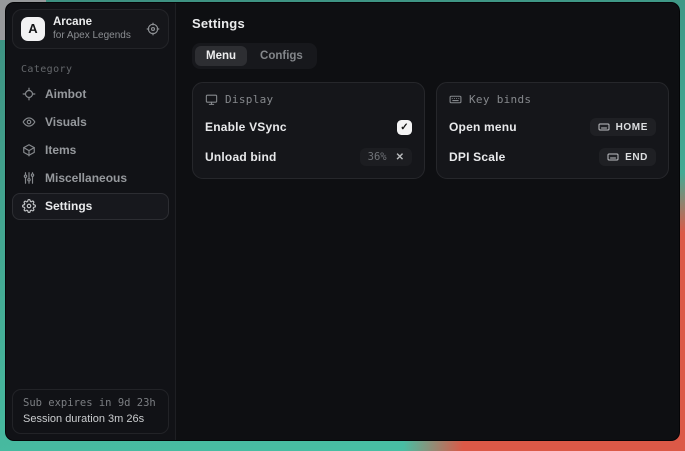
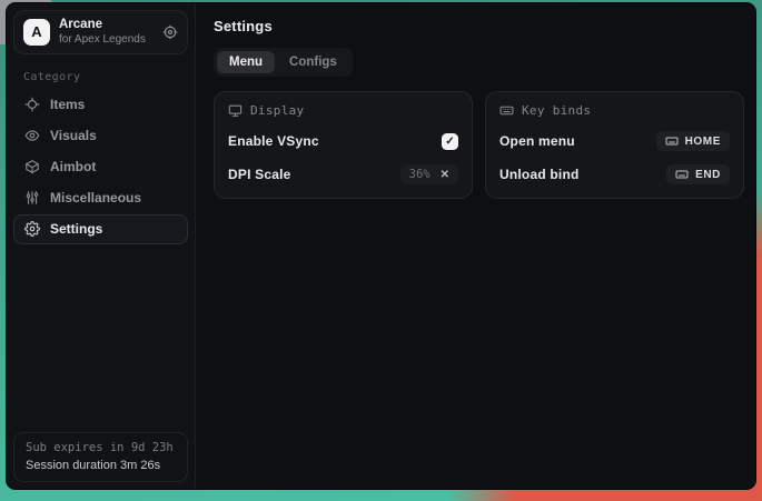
  A
  Arcane
  for Apex Legends
  Category
- Aimbot
+ Items
  Visuals
- Items
+ Aimbot
  Miscellaneous
  Settings
  Sub expires in 9d 23h
  Session duration 3m 26s
  Settings
  Menu
  Configs
  Display
  Enable VSync
  ✓
- Unload bind
+ DPI Scale
  36%
  ✕
  Key binds
  Open menu
  HOME
- DPI Scale
+ Unload bind
  END
